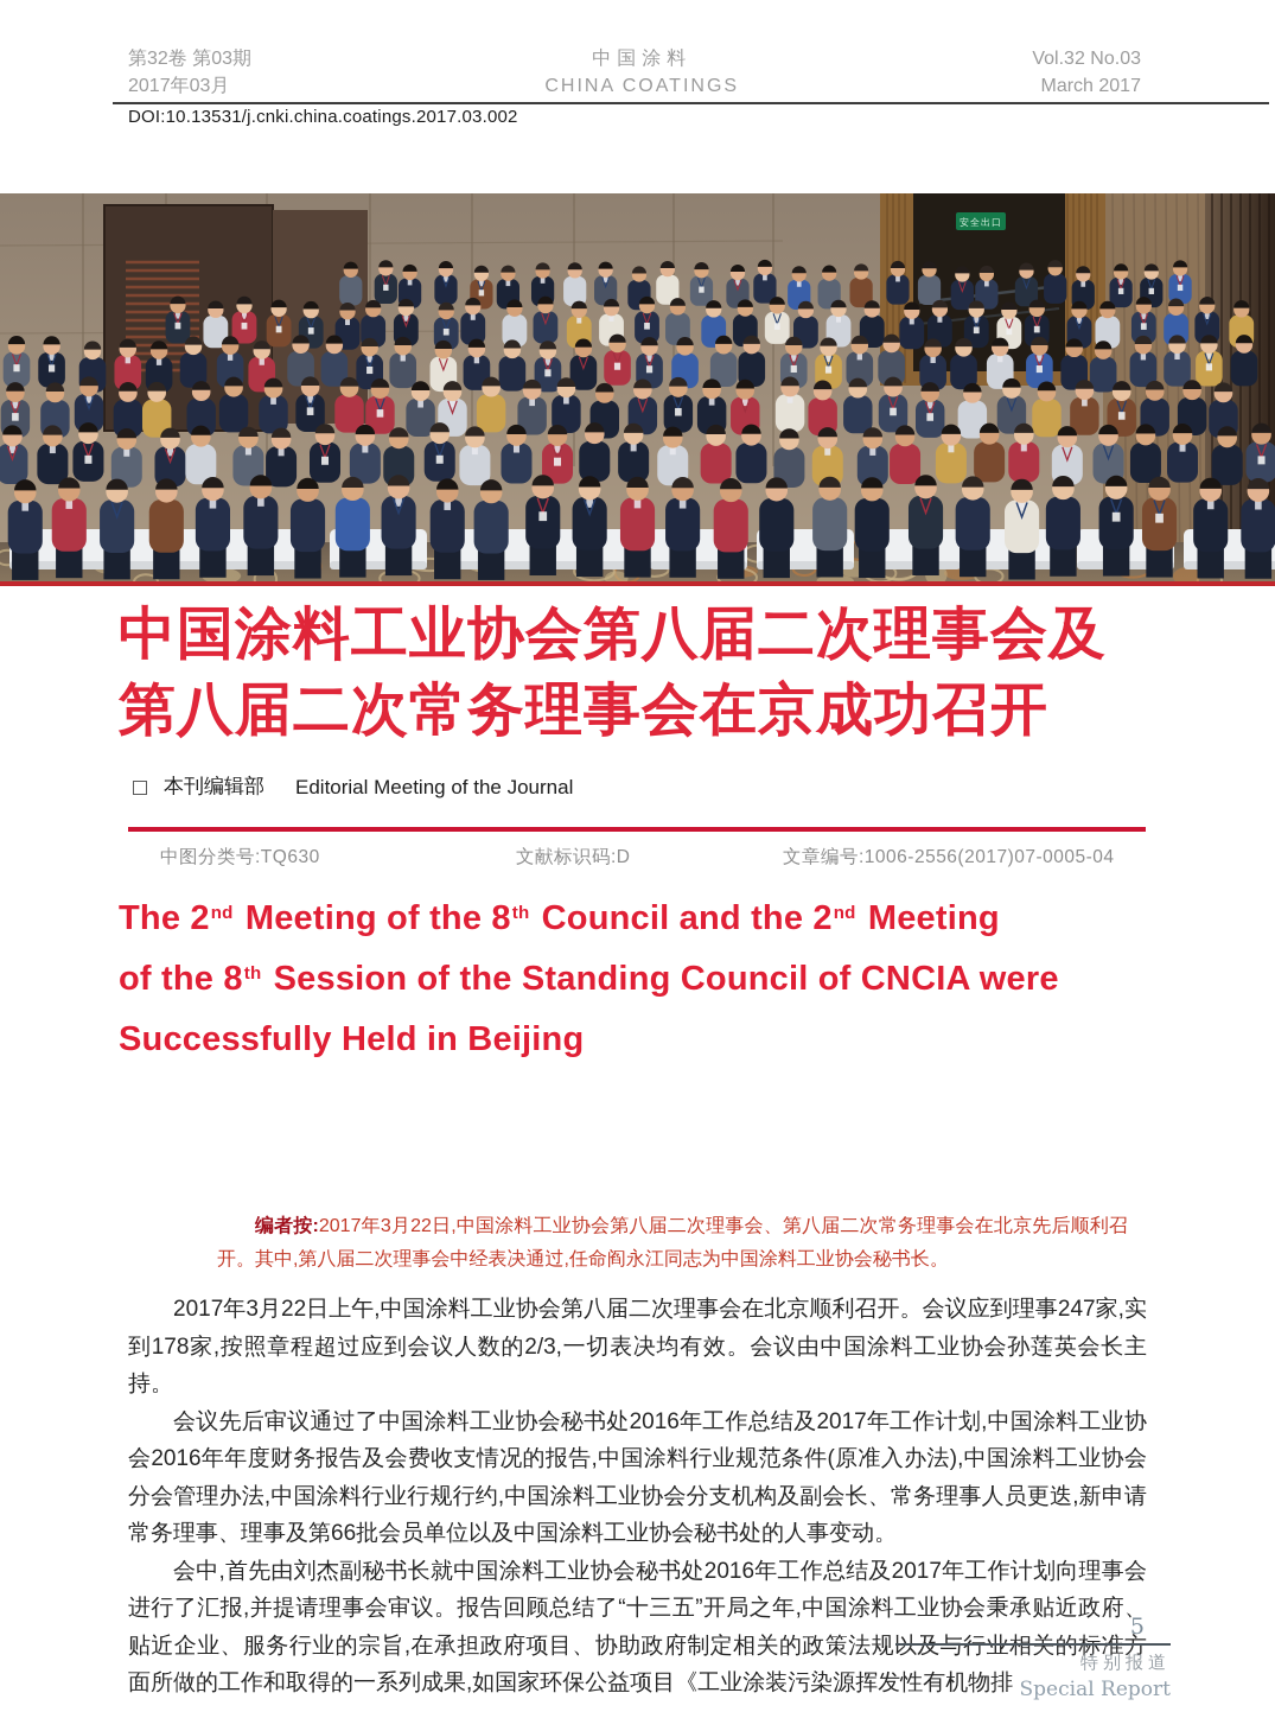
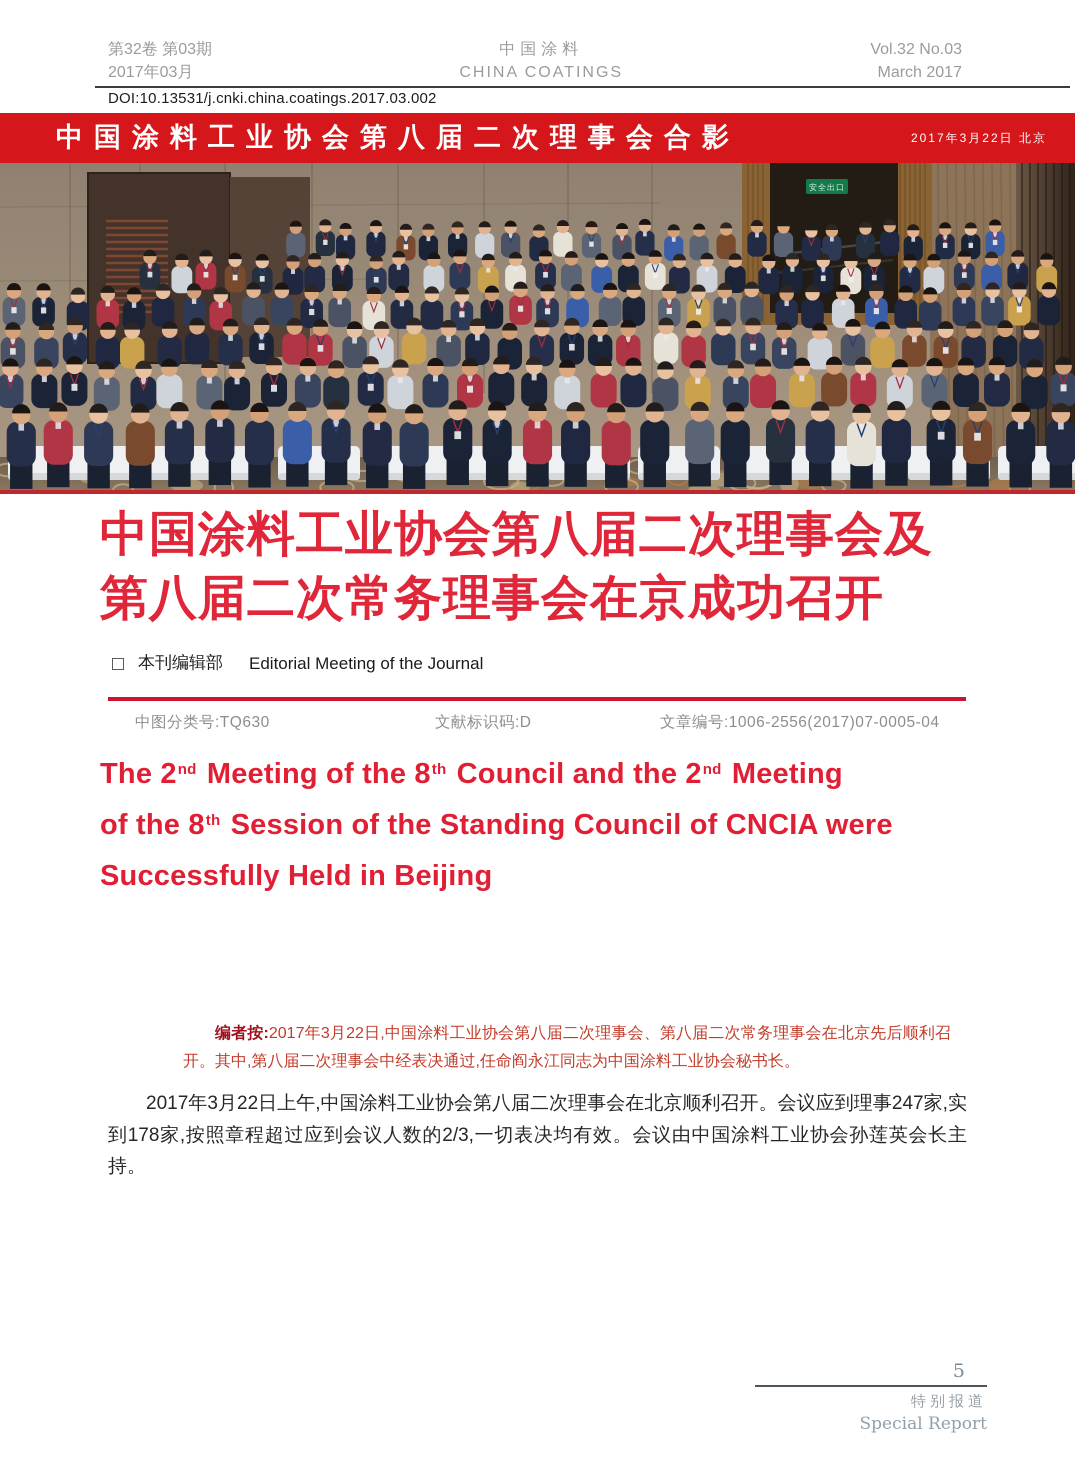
  第32卷 第03期
  2017年03月
  中国涂料
  CHINA COATINGS
  Vol.32 No.03
  March 2017
  DOI:10.13531/j.cnki.china.coatings.2017.03.002
+ 中国涂料工业协会第八届二次理事会合影
+ 2017年3月22日 北京
  安全出口
  中国涂料工业协会第八届二次理事会及
  第八届二次常务理事会在京成功召开
  本刊编辑部
  Editorial Meeting of the Journal
  中图分类号:TQ630
  文献标识码:D
  文章编号:1006-2556(2017)07-0005-04
  The 2nd Meeting of the 8th Council and the 2nd Meeting
  of the 8th Session of the Standing Council of CNCIA were
  Successfully Held in Beijing
  编者按:2017年3月22日,中国涂料工业协会第八届二次理事会、第八届二次常务理事会在北京先后顺利召开。其中,第八届二次理事会中经表决通过,任命阎永江同志为中国涂料工业协会秘书长。
  2017年3月22日上午,中国涂料工业协会第八届二次理事会在北京顺利召开。会议应到理事247家,实到178家,按照章程超过应到会议人数的2/3,一切表决均有效。会议由中国涂料工业协会孙莲英会长主持。
- 会议先后审议通过了中国涂料工业协会秘书处2016年工作总结及2017年工作计划,中国涂料工业协会2016年年度财务报告及会费收支情况的报告,中国涂料行业规范条件(原准入办法),中国涂料工业协会分会管理办法,中国涂料行业行规行约,中国涂料工业协会分支机构及副会长、常务理事人员更迭,新申请常务理事、理事及第66批会员单位以及中国涂料工业协会秘书处的人事变动。
- 会中,首先由刘杰副秘书长就中国涂料工业协会秘书处2016年工作总结及2017年工作计划向理事会进行了汇报,并提请理事会审议。报告回顾总结了“十三五”开局之年,中国涂料工业协会秉承贴近政府、贴近企业、服务行业的宗旨,在承担政府项目、协助政府制定相关的政策法规以及与行业相关的标准方面所做的工作和取得的一系列成果,如国家环保公益项目《工业涂装污染源挥发性有机物排
  5
  特别报道
  Special Report
